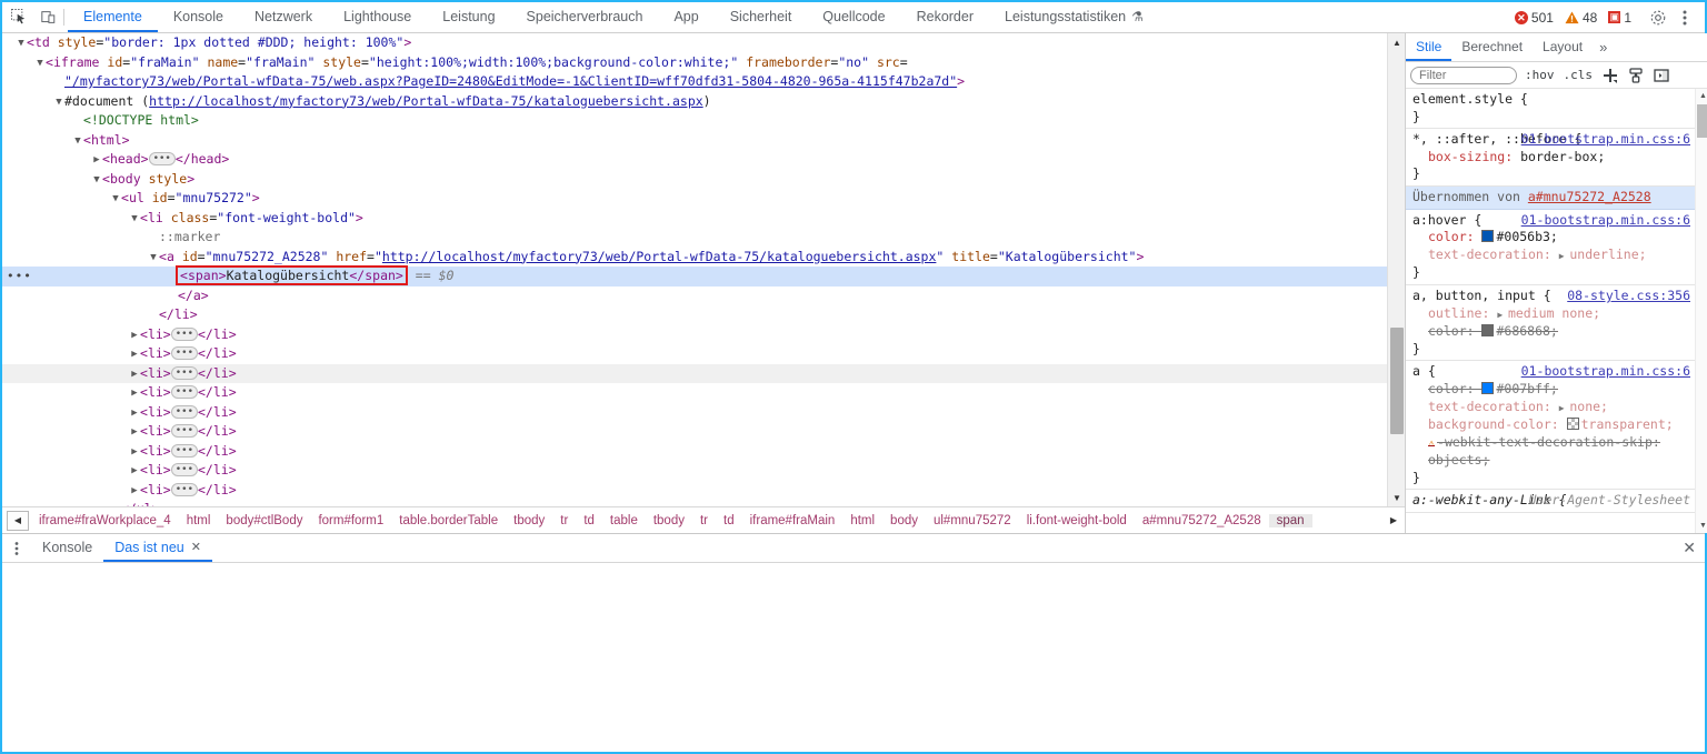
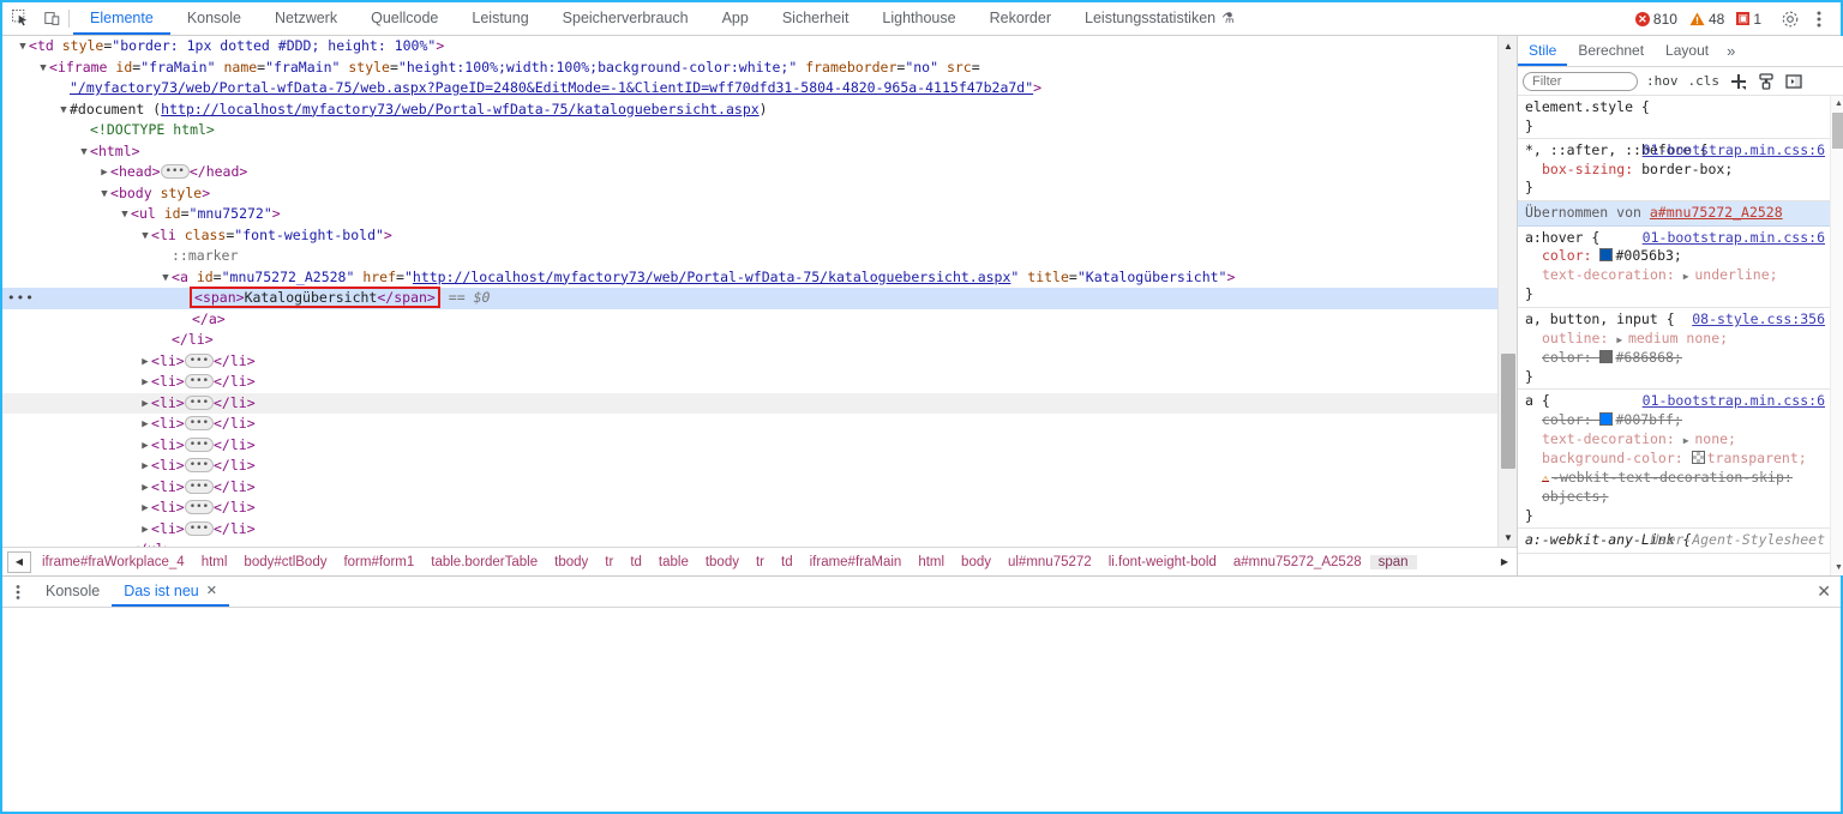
  Elemente
  Konsole
  Netzwerk
- Lighthouse
+ Quellcode
  Leistung
  Speicherverbrauch
  App
  Sicherheit
- Quellcode
+ Lighthouse
  Rekorder
  Leistungsstatistiken
  ⚗
  ✕
- 501
+ 810
  48
  ▣
  1
  ▼ <td style="border: 1px dotted #DDD; height: 100%">
  ▼ <iframe id="fraMain" name="fraMain" style="height:100%;width:100%;background-color:white;" frameborder="no" src=
  "/myfactory73/web/Portal-wfData-75/web.aspx?PageID=2480&EditMode=-1&ClientID=wff70dfd31-5804-4820-965a-4115f47b2a7d">
  ▼ #document (http://localhost/myfactory73/web/Portal-wfData-75/kataloguebersicht.aspx)
  <!DOCTYPE html>
  ▼ <html>
  ▶ <head> ••• </head>
  ▼ <body style>
  ▼ <ul id="mnu75272">
  ▼ <li class="font-weight-bold">
  ::marker
  ▼ <a id="mnu75272_A2528" href="http://localhost/myfactory73/web/Portal-wfData-75/kataloguebersicht.aspx" title="Katalogübersicht">
  •••
  <span>Katalogübersicht</span> == $0
  </a>
  </li>
  ▶ <li> ••• </li>
  ▶ <li> ••• </li>
  ▶ <li> ••• </li>
  ▶ <li> ••• </li>
  ▶ <li> ••• </li>
  ▶ <li> ••• </li>
  ▶ <li> ••• </li>
  ▶ <li> ••• </li>
  ▶ <li> ••• </li>
  ▲
  ▼
  ◀
  iframe#fraWorkplace_4
  html
  body#ctlBody
  form#form1
  table.borderTable
  tbody
  tr
  td
  table
  tbody
  tr
  td
  iframe#fraMain
  html
  body
  ul#mnu75272
  li.font-weight-bold
  a#mnu75272_A2528
  span
  ▶
  Stile
  Berechnet
  Layout
  »
  Filter
  :hov
  .cls
  element.style {
  }
  *, ::after, ::before {
  01-bootstrap.min.css:6
  box-sizing: border-box;
  }
  Übernommen von a#mnu75272_A2528
  a:hover {
  01-bootstrap.min.css:6
  color: #0056b3;
  text-decoration: ▶ underline;
  }
  a, button, input {
  08-style.css:356
  outline: ▶ medium none;
  color: #686868;
  }
  a {
  01-bootstrap.min.css:6
  color: #007bff;
  text-decoration: ▶ none;
  background-color: transparent;
  ⚠ -webkit-text-decoration-skip: objects;
  }
  a:-webkit-any-Link {
  User-Agent-Stylesheet
  Konsole
  Das ist neu
  ✕
  ✕
